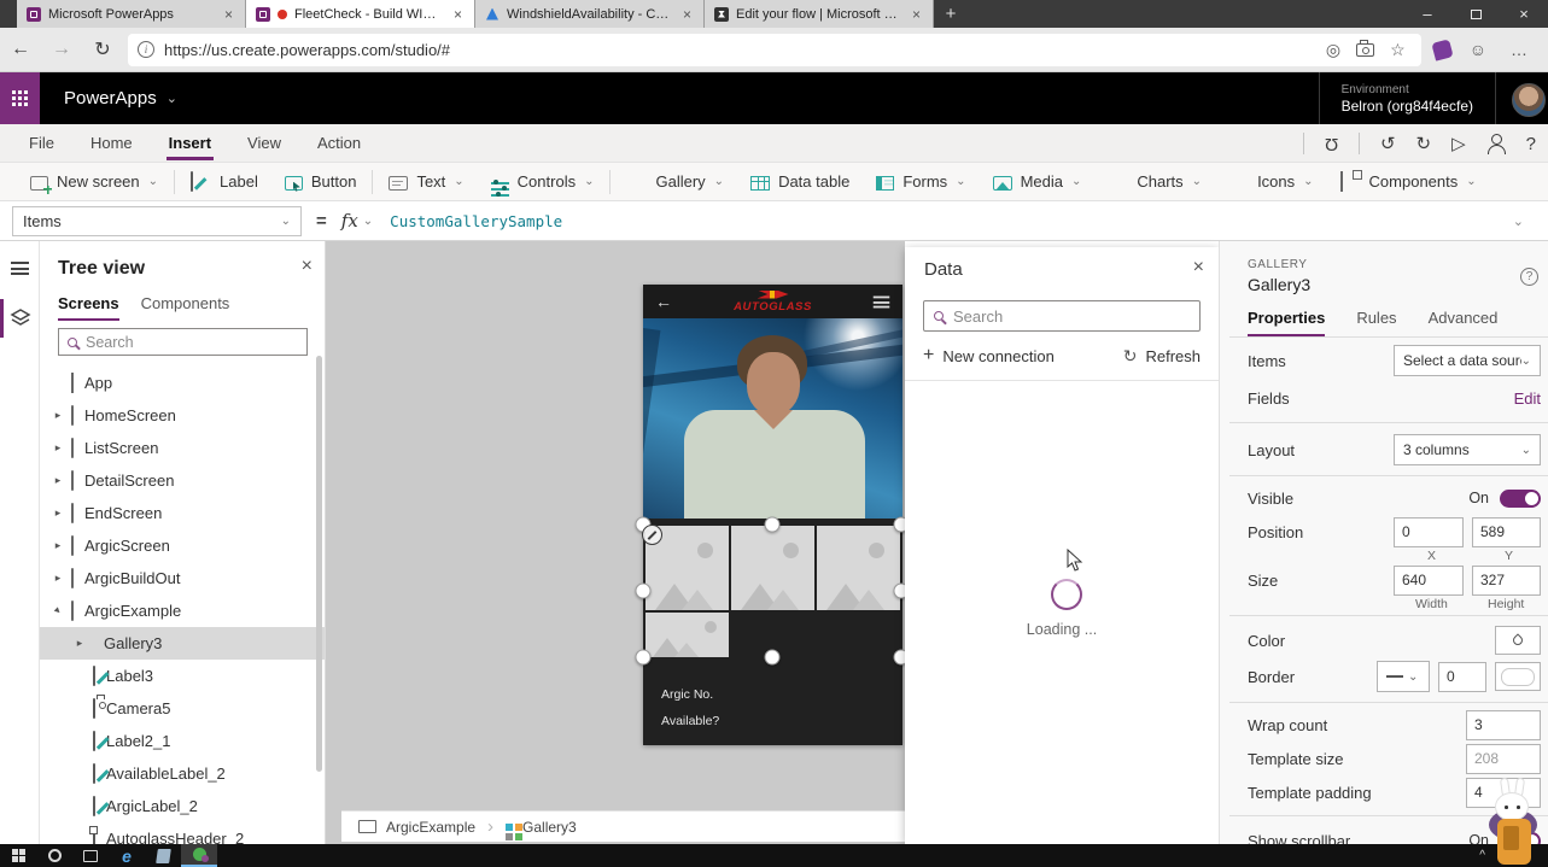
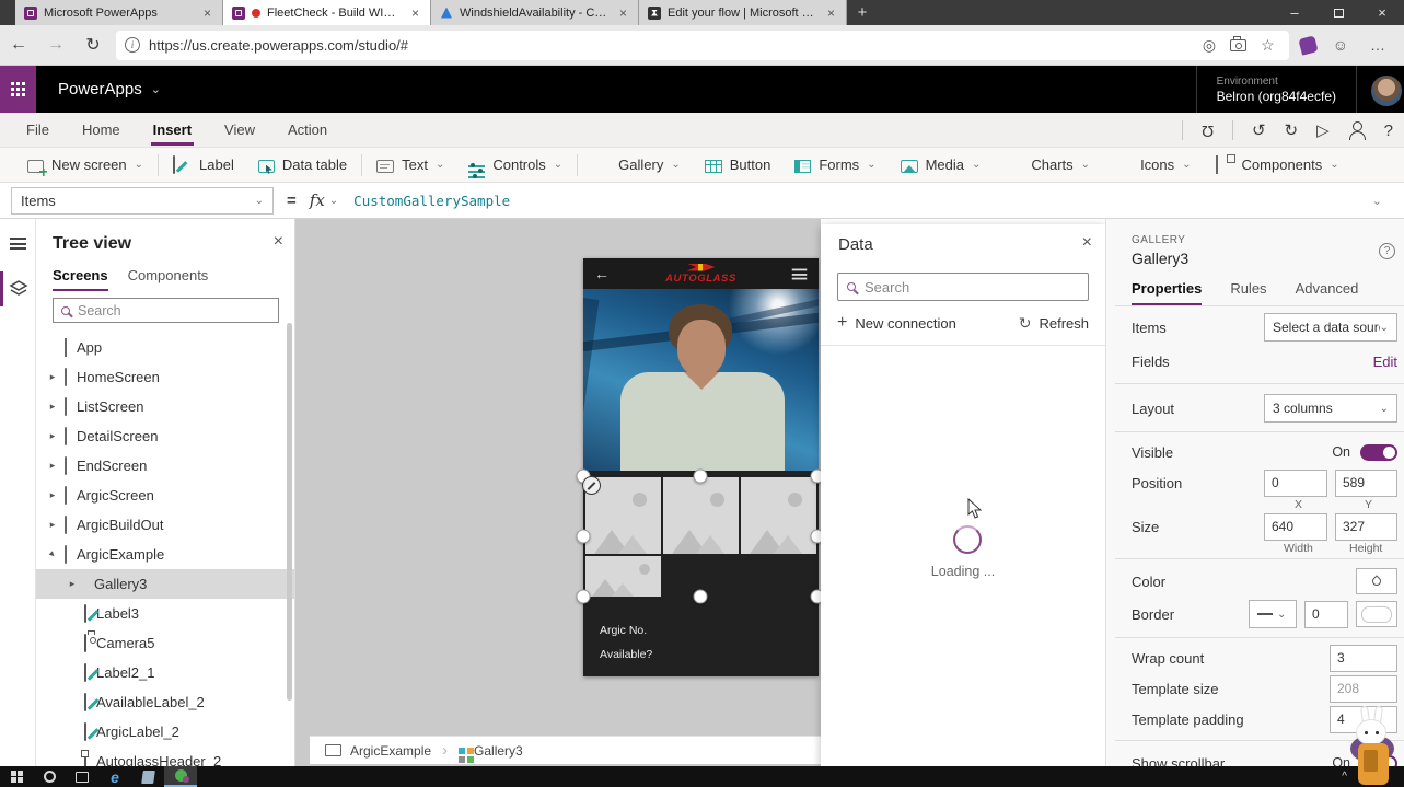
  Microsoft PowerApps
  ×
  FleetCheck - Build WIP -
  ×
  WindshieldAvailability - Che
  ×
  Edit your flow | Microsoft Flo
  ×
  +
  –
  ×
  ←
  →
  ↻
  i
  https://us.create.powerapps.com/studio/#
  ◎
  ☆
  ☺
  …
  PowerApps
  ⌄
  Environment
  Belron (org84f4ecfe)
  File
  Home
  Insert
  View
  Action
  ↺
  ↻
  ▷
  ?
  New screen
  ⌄
  Label
- Button
+ Data table
  Text
  ⌄
  Controls
  ⌄
  Gallery
  ⌄
- Data table
+ Button
  Forms
  ⌄
  Media
  ⌄
  Charts
  ⌄
  Icons
  ⌄
  Components
  ⌄
  Items
  ⌄
  =
  fx
  ⌄
  CustomGallerySample
  ⌄
  Tree view
  ×
  Screens
  Components
  Search
  App
  ▸
  HomeScreen
  ▸
  ListScreen
  ▸
  DetailScreen
  ▸
  EndScreen
  ▸
  ArgicScreen
  ▸
  ArgicBuildOut
  ArgicExample
  ▸
  Gallery3
  Label3
  Camera5
  Label2_1
  AvailableLabel_2
  ArgicLabel_2
  AutoglassHeader_2
  ←
  AUTOGLASS
  Argic No.
  Available?
  ArgicExample
  ›
  Gallery3
  Data
  ×
  Search
  +
  New connection
  ↻
  Refresh
  Loading ...
  GALLERY
  Gallery3
  ?
  Properties
  Rules
  Advanced
  Items
  Select a data sour
  ⌄
  Fields
  Edit
  Layout
  3 columns
  ⌄
  Visible
  On
  Position
  0
  589
  X
  Y
  Size
  640
  327
  Width
  Height
  Color
  Border
  ⌄
  0
  Wrap count
  3
  Template size
  208
  Template padding
  4
  Show scrollbar
  On
  e
  ^
